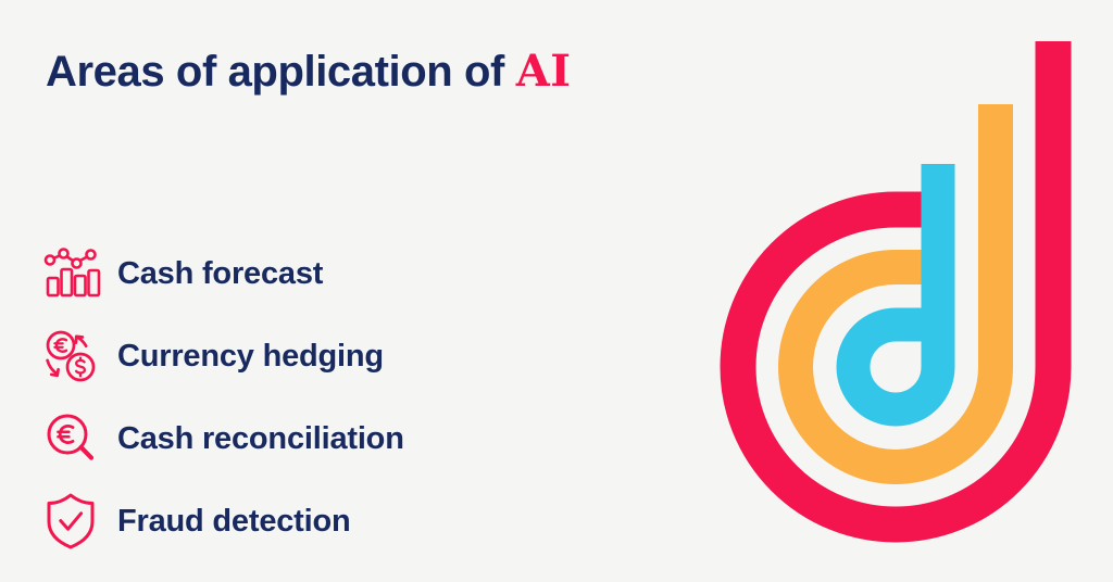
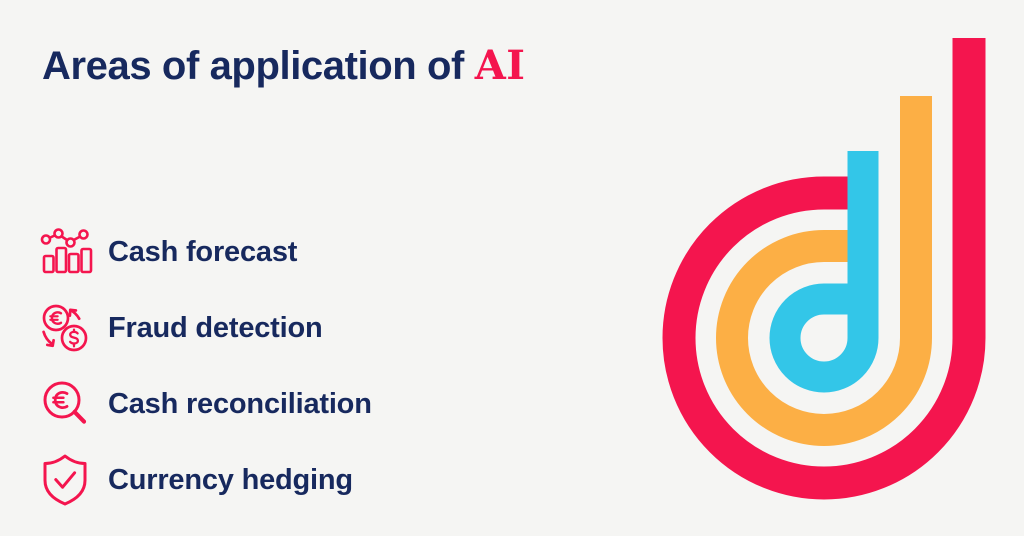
  Areas of application of AI
  Cash forecast
- Currency hedging
+ Fraud detection
  Cash reconciliation
- Fraud detection
+ Currency hedging
